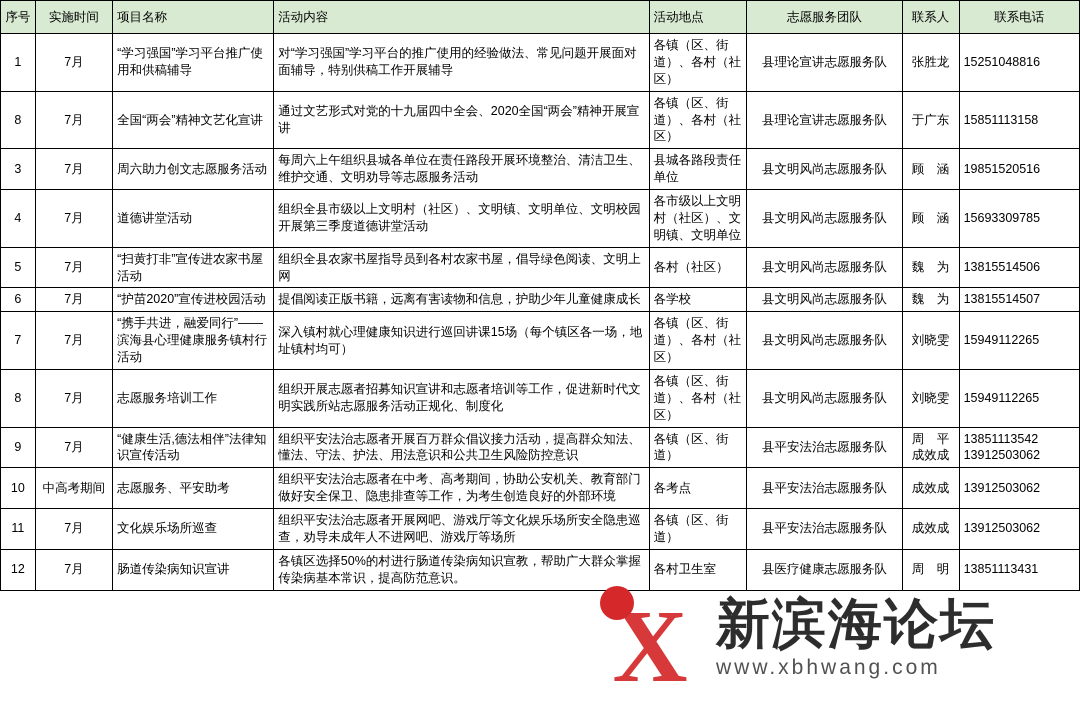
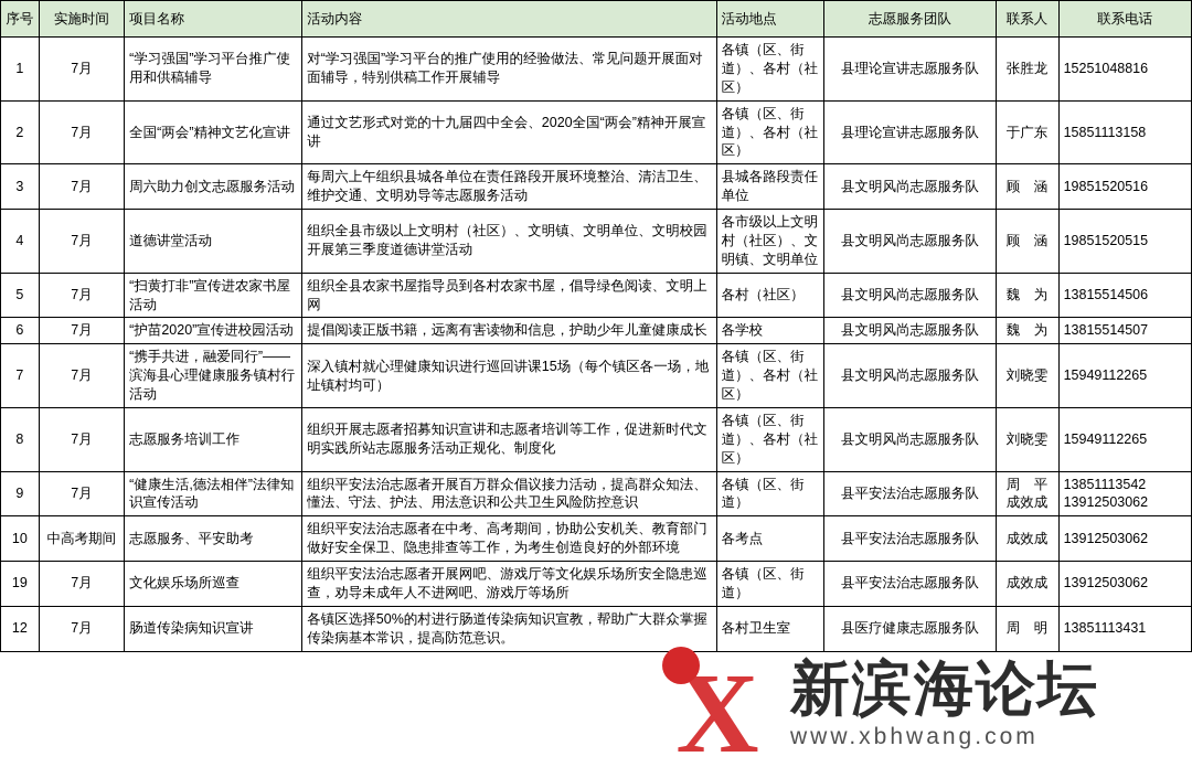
  序号	实施时间	项目名称	活动内容	活动地点	志愿服务团队	联系人	联系电话
  1	7月	“学习强国”学习平台推广使用和供稿辅导	对“学习强国”学习平台的推广使用的经验做法、常见问题开展面对面辅导，特别供稿工作开展辅导	各镇（区、街道）、各村（社区）	县理论宣讲志愿服务队	张胜龙	15251048816
- 8	7月	全国“两会”精神文艺化宣讲	通过文艺形式对党的十九届四中全会、2020全国“两会”精神开展宣讲	各镇（区、街道）、各村（社区）	县理论宣讲志愿服务队	于广东	15851113158
+ 2	7月	全国“两会”精神文艺化宣讲	通过文艺形式对党的十九届四中全会、2020全国“两会”精神开展宣讲	各镇（区、街道）、各村（社区）	县理论宣讲志愿服务队	于广东	15851113158
  3	7月	周六助力创文志愿服务活动	每周六上午组织县城各单位在责任路段开展环境整治、清洁卫生、维护交通、文明劝导等志愿服务活动	县城各路段责任单位	县文明风尚志愿服务队	顾 涵	19851520516
- 4	7月	道德讲堂活动	组织全县市级以上文明村（社区）、文明镇、文明单位、文明校园开展第三季度道德讲堂活动	各市级以上文明村（社区）、文明镇、文明单位	县文明风尚志愿服务队	顾 涵	15693309785
+ 4	7月	道德讲堂活动	组织全县市级以上文明村（社区）、文明镇、文明单位、文明校园开展第三季度道德讲堂活动	各市级以上文明村（社区）、文明镇、文明单位	县文明风尚志愿服务队	顾 涵	19851520515
  5	7月	“扫黄打非”宣传进农家书屋活动	组织全县农家书屋指导员到各村农家书屋，倡导绿色阅读、文明上网	各村（社区）	县文明风尚志愿服务队	魏 为	13815514506
  6	7月	“护苗2020”宣传进校园活动	提倡阅读正版书籍，远离有害读物和信息，护助少年儿童健康成长	各学校	县文明风尚志愿服务队	魏 为	13815514507
  7	7月	“携手共进，融爱同行”——滨海县心理健康服务镇村行活动	深入镇村就心理健康知识进行巡回讲课15场（每个镇区各一场，地址镇村均可）	各镇（区、街道）、各村（社区）	县文明风尚志愿服务队	刘晓雯	15949112265
  8	7月	志愿服务培训工作	组织开展志愿者招募知识宣讲和志愿者培训等工作，促进新时代文明实践所站志愿服务活动正规化、制度化	各镇（区、街道）、各村（社区）	县文明风尚志愿服务队	刘晓雯	15949112265
  9	7月	“健康生活,德法相伴”法律知识宣传活动	组织平安法治志愿者开展百万群众倡议接力活动，提高群众知法、懂法、守法、护法、用法意识和公共卫生风险防控意识	各镇（区、街道）	县平安法治志愿服务队	周 平成效成	1385111354213912503062
  10	中高考期间	志愿服务、平安助考	组织平安法治志愿者在中考、高考期间，协助公安机关、教育部门做好安全保卫、隐患排查等工作，为考生创造良好的外部环境	各考点	县平安法治志愿服务队	成效成	13912503062
- 11	7月	文化娱乐场所巡查	组织平安法治志愿者开展网吧、游戏厅等文化娱乐场所安全隐患巡查，劝导未成年人不进网吧、游戏厅等场所	各镇（区、街道）	县平安法治志愿服务队	成效成	13912503062
+ 19	7月	文化娱乐场所巡查	组织平安法治志愿者开展网吧、游戏厅等文化娱乐场所安全隐患巡查，劝导未成年人不进网吧、游戏厅等场所	各镇（区、街道）	县平安法治志愿服务队	成效成	13912503062
  12	7月	肠道传染病知识宣讲	各镇区选择50%的村进行肠道传染病知识宣教，帮助广大群众掌握传染病基本常识，提高防范意识。	各村卫生室	县医疗健康志愿服务队	周 明	13851113431
  X
  新滨海论坛
  www.xbhwang.com
